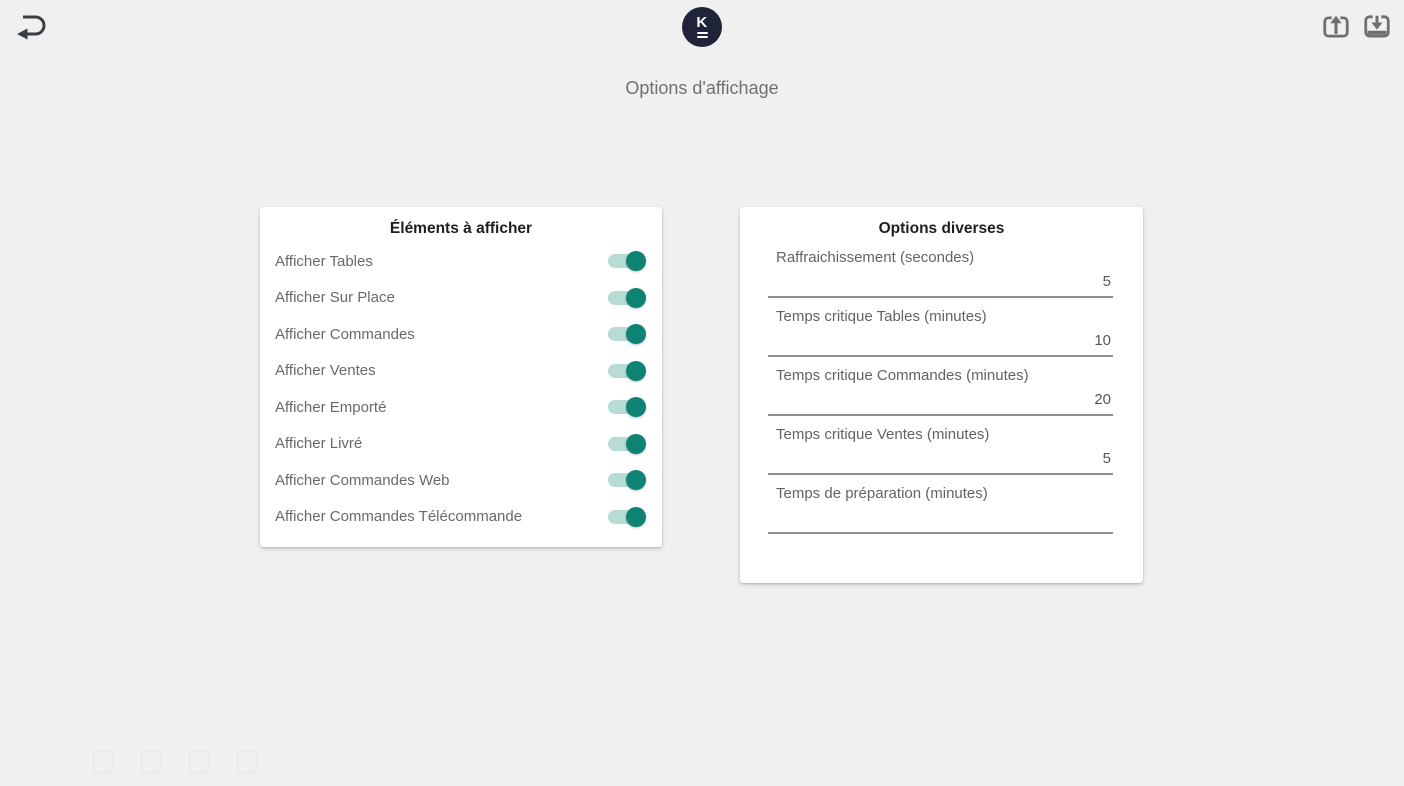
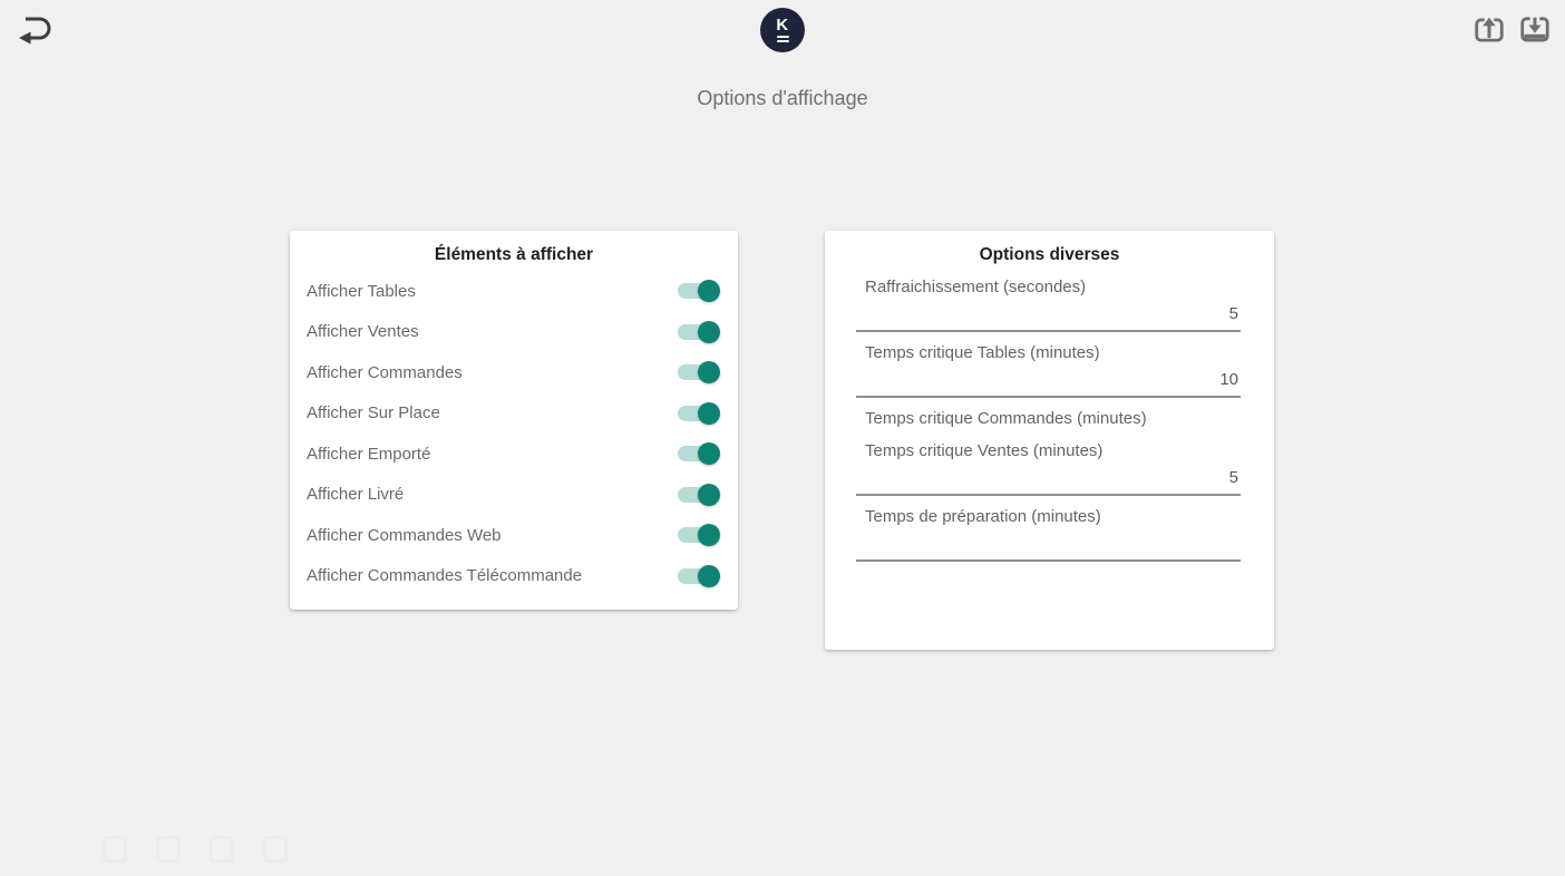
  K
  Options d'affichage
  Éléments à afficher
  Afficher Tables
- Afficher Sur Place
+ Afficher Ventes
  Afficher Commandes
- Afficher Ventes
+ Afficher Sur Place
  Afficher Emporté
  Afficher Livré
  Afficher Commandes Web
  Afficher Commandes Télécommande
  Options diverses
  Raffraichissement (secondes)
  5
  Temps critique Tables (minutes)
  10
  Temps critique Commandes (minutes)
- 20
  Temps critique Ventes (minutes)
  5
  Temps de préparation (minutes)
